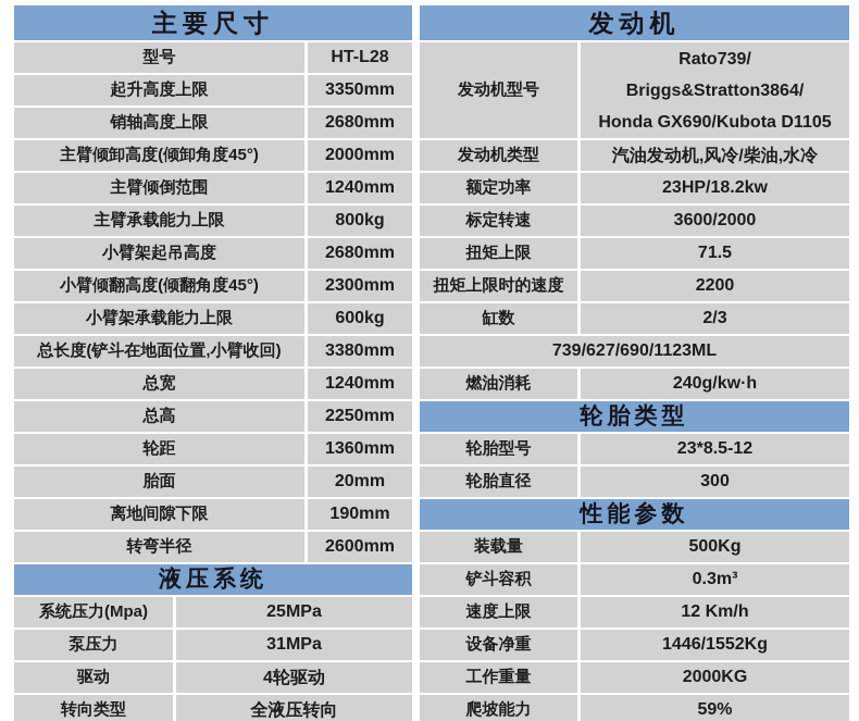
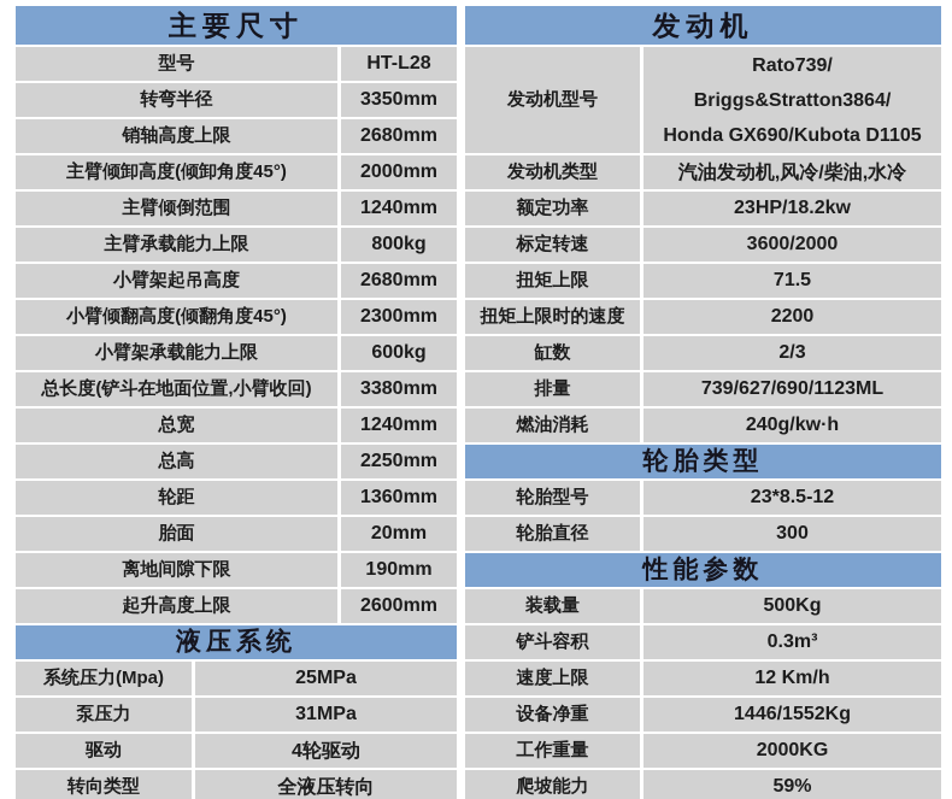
  主要尺寸
  型号
  HT-L28
- 起升高度上限
+ 转弯半径
  3350mm
  销轴高度上限
  2680mm
  主臂倾卸高度(倾卸角度45°)
  2000mm
  主臂倾倒范围
  1240mm
  主臂承载能力上限
  800kg
  小臂架起吊高度
  2680mm
  小臂倾翻高度(倾翻角度45°)
  2300mm
  小臂架承载能力上限
  600kg
  总长度(铲斗在地面位置,小臂收回)
  3380mm
  总宽
  1240mm
  总高
  2250mm
  轮距
  1360mm
  胎面
  20mm
  离地间隙下限
  190mm
- 转弯半径
+ 起升高度上限
  2600mm
  液压系统
  系统压力(Mpa)
  25MPa
  泵压力
  31MPa
  驱动
  4轮驱动
  转向类型
  全液压转向
  发动机
  发动机型号
  Rato739/
  Briggs&Stratton3864/
  Honda GX690/Kubota D1105
  发动机类型
  汽油发动机,风冷/柴油,水冷
  额定功率
  23HP/18.2kw
  标定转速
  3600/2000
  扭矩上限
  71.5
  扭矩上限时的速度
  2200
  缸数
  2/3
+ 排量
  739/627/690/1123ML
  燃油消耗
  240g/kw·h
  轮胎类型
  轮胎型号
  23*8.5-12
  轮胎直径
  300
  性能参数
  装载量
  500Kg
  铲斗容积
  0.3m³
  速度上限
  12 Km/h
  设备净重
  1446/1552Kg
  工作重量
  2000KG
  爬坡能力
  59%
